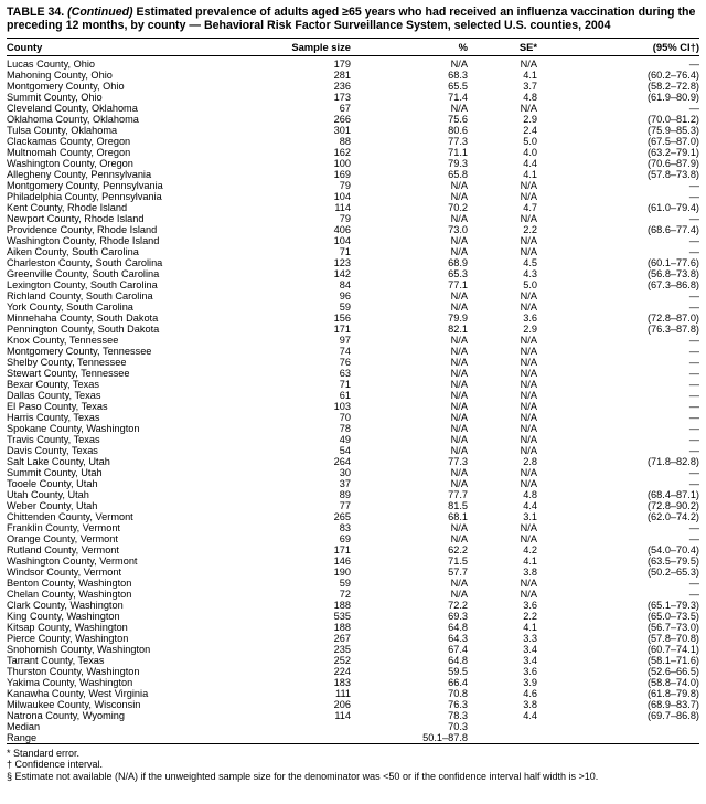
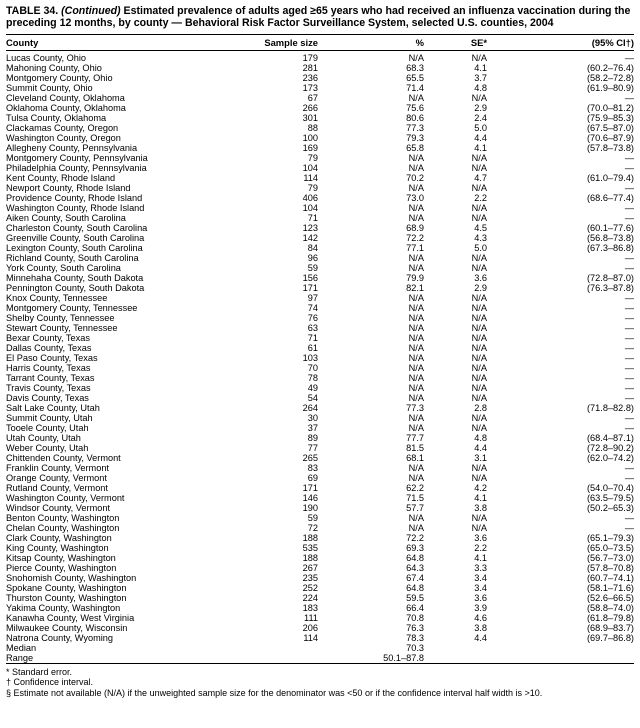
  TABLE 34. (Continued) Estimated prevalence of adults aged ≥65 years who had received an influenza vaccination during the preceding 12 months, by county — Behavioral Risk Factor Surveillance System, selected U.S. counties, 2004
  County	Sample size	%	SE*	(95% CI†)
  Lucas County, Ohio	179	N/A	N/A	—
  Mahoning County, Ohio	281	68.3	4.1	(60.2–76.4)
  Montgomery County, Ohio	236	65.5	3.7	(58.2–72.8)
  Summit County, Ohio	173	71.4	4.8	(61.9–80.9)
  Cleveland County, Oklahoma	67	N/A	N/A	—
  Oklahoma County, Oklahoma	266	75.6	2.9	(70.0–81.2)
  Tulsa County, Oklahoma	301	80.6	2.4	(75.9–85.3)
  Clackamas County, Oregon	88	77.3	5.0	(67.5–87.0)
- Multnomah County, Oregon	162	71.1	4.0	(63.2–79.1)
  Washington County, Oregon	100	79.3	4.4	(70.6–87.9)
  Allegheny County, Pennsylvania	169	65.8	4.1	(57.8–73.8)
  Montgomery County, Pennsylvania	79	N/A	N/A	—
  Philadelphia County, Pennsylvania	104	N/A	N/A	—
  Kent County, Rhode Island	114	70.2	4.7	(61.0–79.4)
  Newport County, Rhode Island	79	N/A	N/A	—
  Providence County, Rhode Island	406	73.0	2.2	(68.6–77.4)
  Washington County, Rhode Island	104	N/A	N/A	—
  Aiken County, South Carolina	71	N/A	N/A	—
  Charleston County, South Carolina	123	68.9	4.5	(60.1–77.6)
- Greenville County, South Carolina	142	65.3	4.3	(56.8–73.8)
+ Greenville County, South Carolina	142	72.2	4.3	(56.8–73.8)
  Lexington County, South Carolina	84	77.1	5.0	(67.3–86.8)
  Richland County, South Carolina	96	N/A	N/A	—
  York County, South Carolina	59	N/A	N/A	—
  Minnehaha County, South Dakota	156	79.9	3.6	(72.8–87.0)
  Pennington County, South Dakota	171	82.1	2.9	(76.3–87.8)
  Knox County, Tennessee	97	N/A	N/A	—
  Montgomery County, Tennessee	74	N/A	N/A	—
  Shelby County, Tennessee	76	N/A	N/A	—
  Stewart County, Tennessee	63	N/A	N/A	—
  Bexar County, Texas	71	N/A	N/A	—
  Dallas County, Texas	61	N/A	N/A	—
  El Paso County, Texas	103	N/A	N/A	—
  Harris County, Texas	70	N/A	N/A	—
- Spokane County, Washington	78	N/A	N/A	—
+ Tarrant County, Texas	78	N/A	N/A	—
  Travis County, Texas	49	N/A	N/A	—
  Davis County, Texas	54	N/A	N/A	—
  Salt Lake County, Utah	264	77.3	2.8	(71.8–82.8)
  Summit County, Utah	30	N/A	N/A	—
  Tooele County, Utah	37	N/A	N/A	—
  Utah County, Utah	89	77.7	4.8	(68.4–87.1)
  Weber County, Utah	77	81.5	4.4	(72.8–90.2)
  Chittenden County, Vermont	265	68.1	3.1	(62.0–74.2)
  Franklin County, Vermont	83	N/A	N/A	—
  Orange County, Vermont	69	N/A	N/A	—
  Rutland County, Vermont	171	62.2	4.2	(54.0–70.4)
  Washington County, Vermont	146	71.5	4.1	(63.5–79.5)
  Windsor County, Vermont	190	57.7	3.8	(50.2–65.3)
  Benton County, Washington	59	N/A	N/A	—
  Chelan County, Washington	72	N/A	N/A	—
  Clark County, Washington	188	72.2	3.6	(65.1–79.3)
  King County, Washington	535	69.3	2.2	(65.0–73.5)
  Kitsap County, Washington	188	64.8	4.1	(56.7–73.0)
  Pierce County, Washington	267	64.3	3.3	(57.8–70.8)
  Snohomish County, Washington	235	67.4	3.4	(60.7–74.1)
- Tarrant County, Texas	252	64.8	3.4	(58.1–71.6)
+ Spokane County, Washington	252	64.8	3.4	(58.1–71.6)
  Thurston County, Washington	224	59.5	3.6	(52.6–66.5)
  Yakima County, Washington	183	66.4	3.9	(58.8–74.0)
  Kanawha County, West Virginia	111	70.8	4.6	(61.8–79.8)
  Milwaukee County, Wisconsin	206	76.3	3.8	(68.9–83.7)
  Natrona County, Wyoming	114	78.3	4.4	(69.7–86.8)
  Median		70.3
  Range		50.1–87.8
  * Standard error.
  † Confidence interval.
  § Estimate not available (N/A) if the unweighted sample size for the denominator was <50 or if the confidence interval half width is >10.
